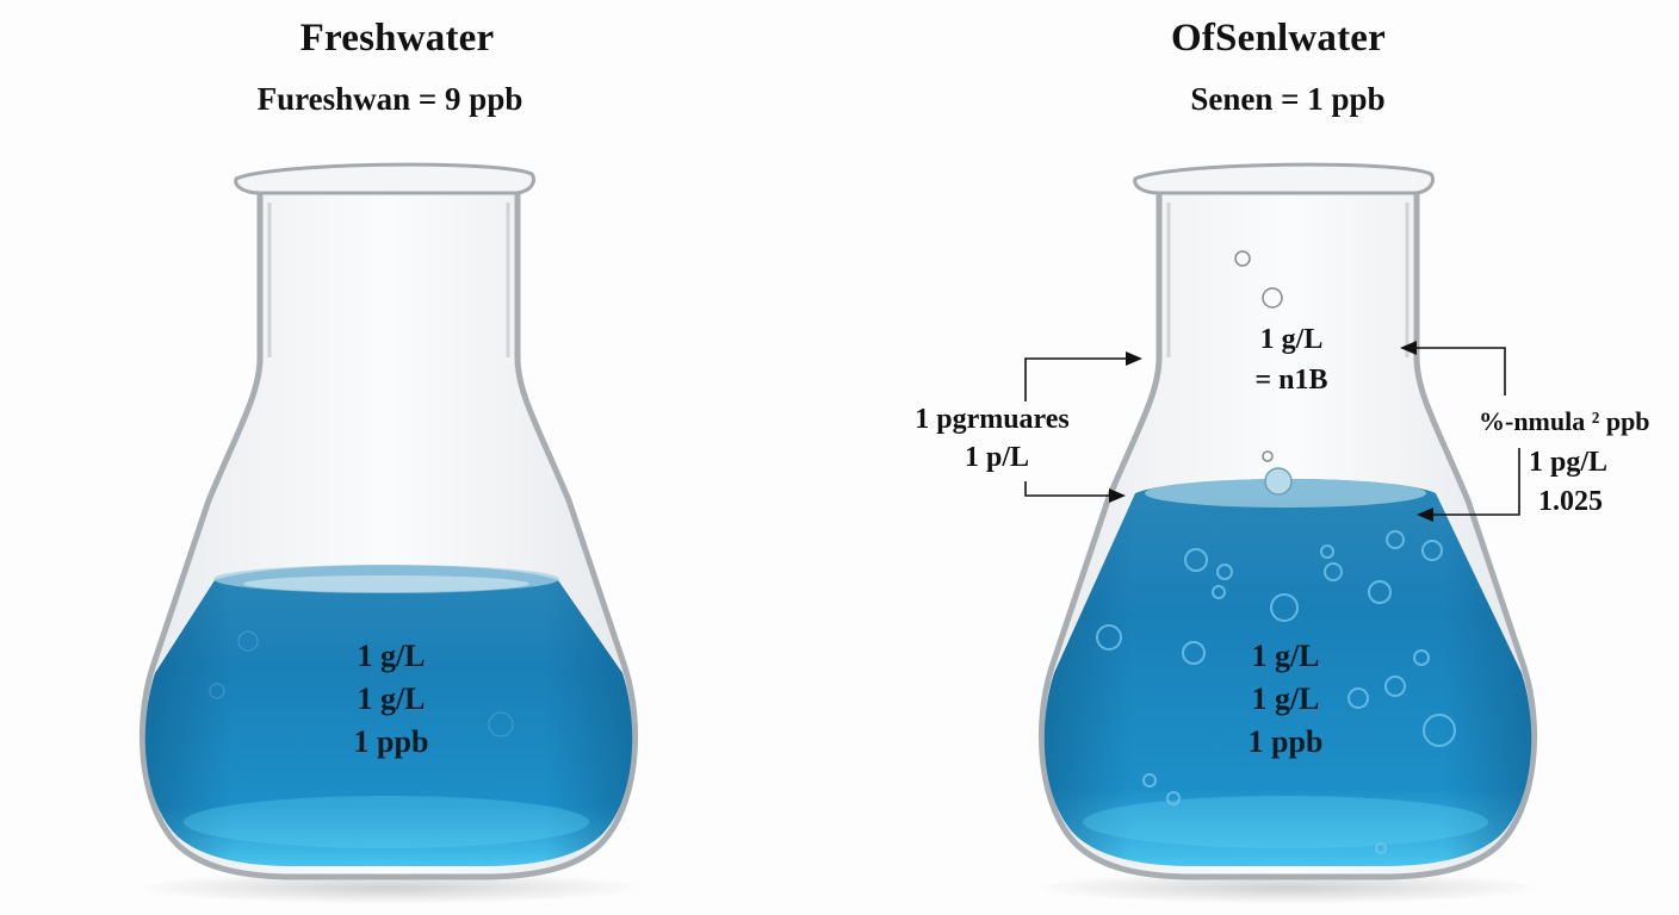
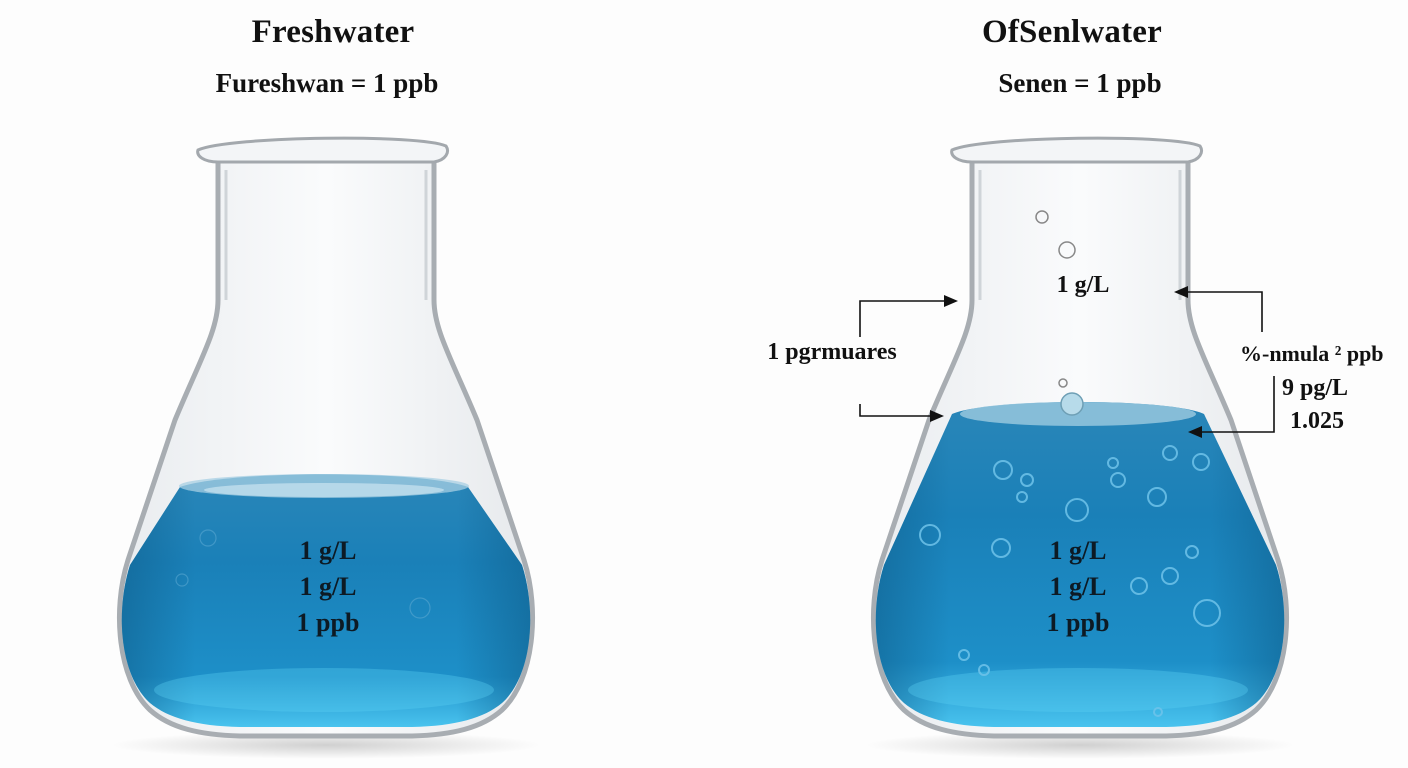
  Freshwater
- Fureshwan = 9 ppb
+ Fureshwan = 1 ppb
  1 g/L
  1 g/L
  1 ppb
  OfSenlwater
  Senen = 1 ppb
  1 g/L
- = n1B
  1 g/L
  1 g/L
  1 ppb
  1 pgrmuares
- 1 p/L
  %-nmula ² ppb
- 1 pg/L
+ 9 pg/L
  1.025
